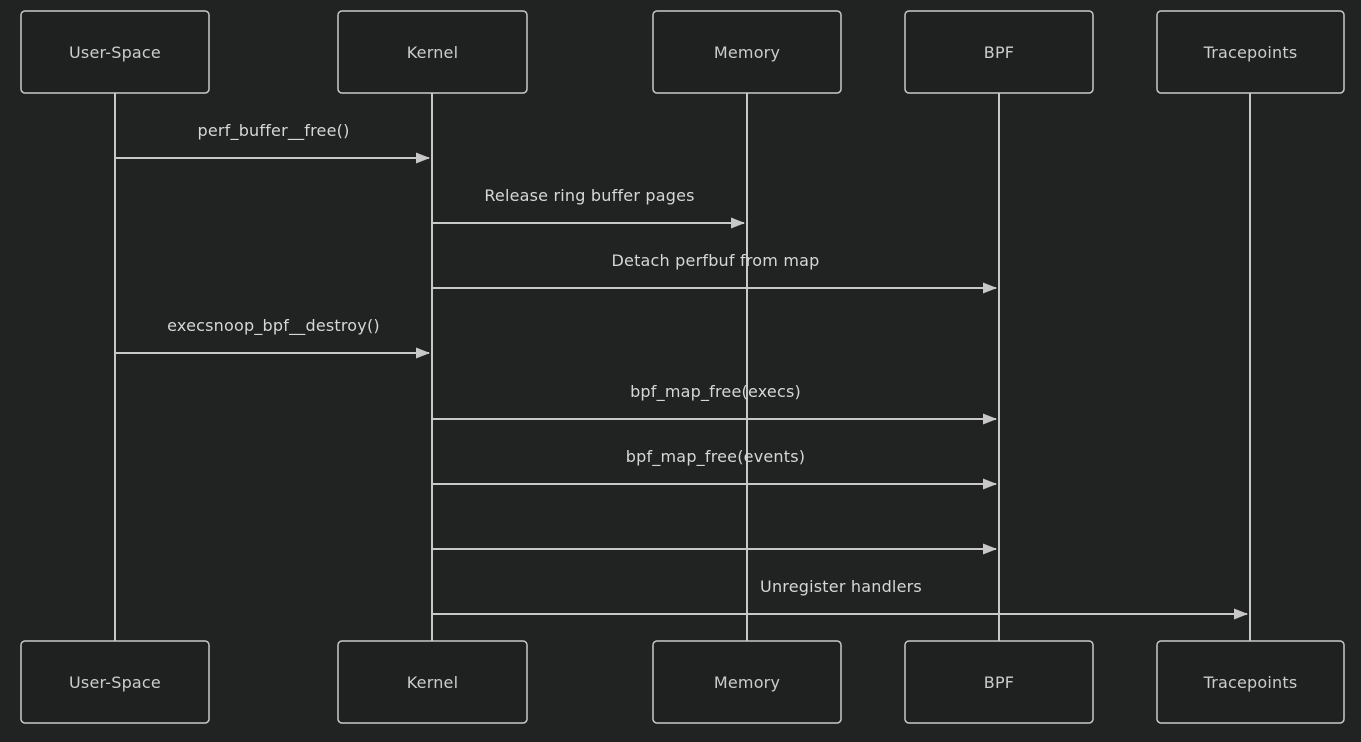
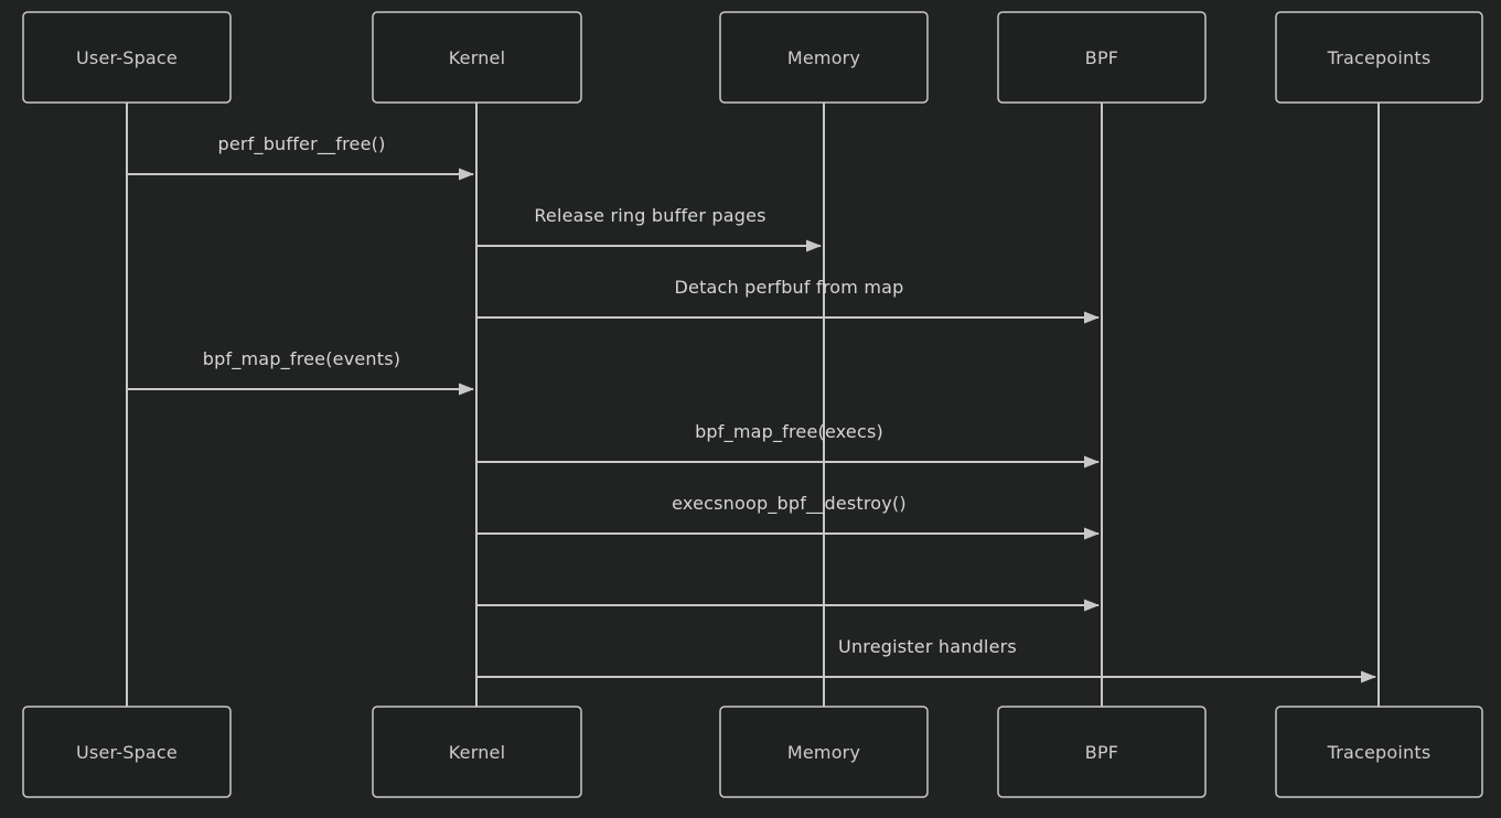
  perf_buffer__free()
  Release ring buffer pages
  Detach perfbuf from map
- execsnoop_bpf__destroy()
+ bpf_map_free(events)
  bpf_map_free(execs)
- bpf_map_free(events)
+ execsnoop_bpf__destroy()
  Unregister handlers
  User-Space
  User-Space
  Kernel
  Kernel
  Memory
  Memory
  BPF
  BPF
  Tracepoints
  Tracepoints
